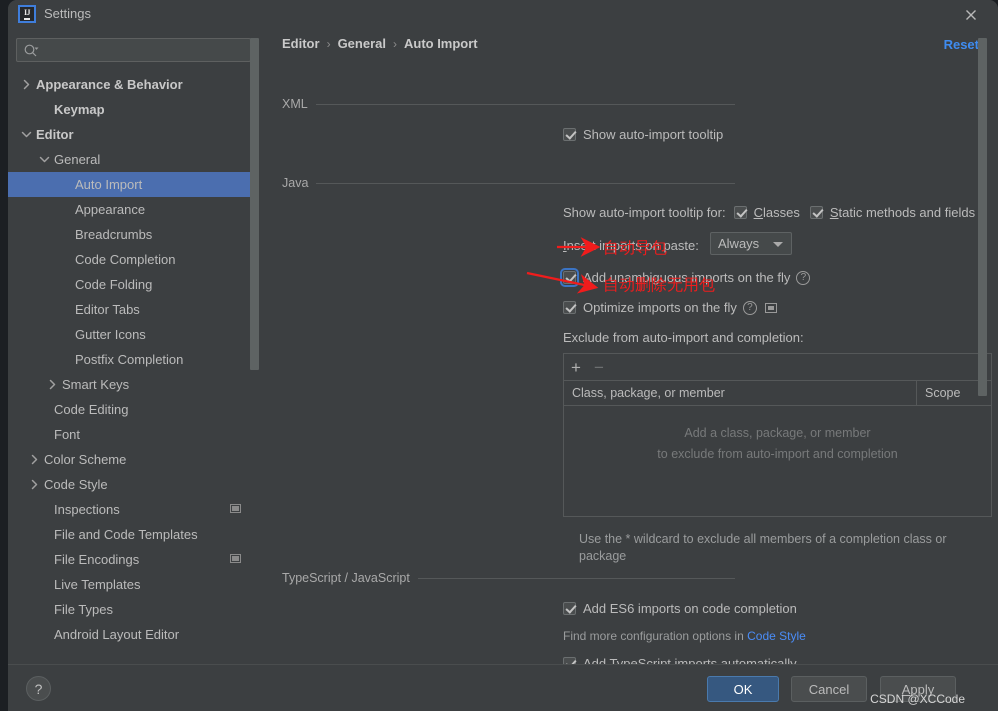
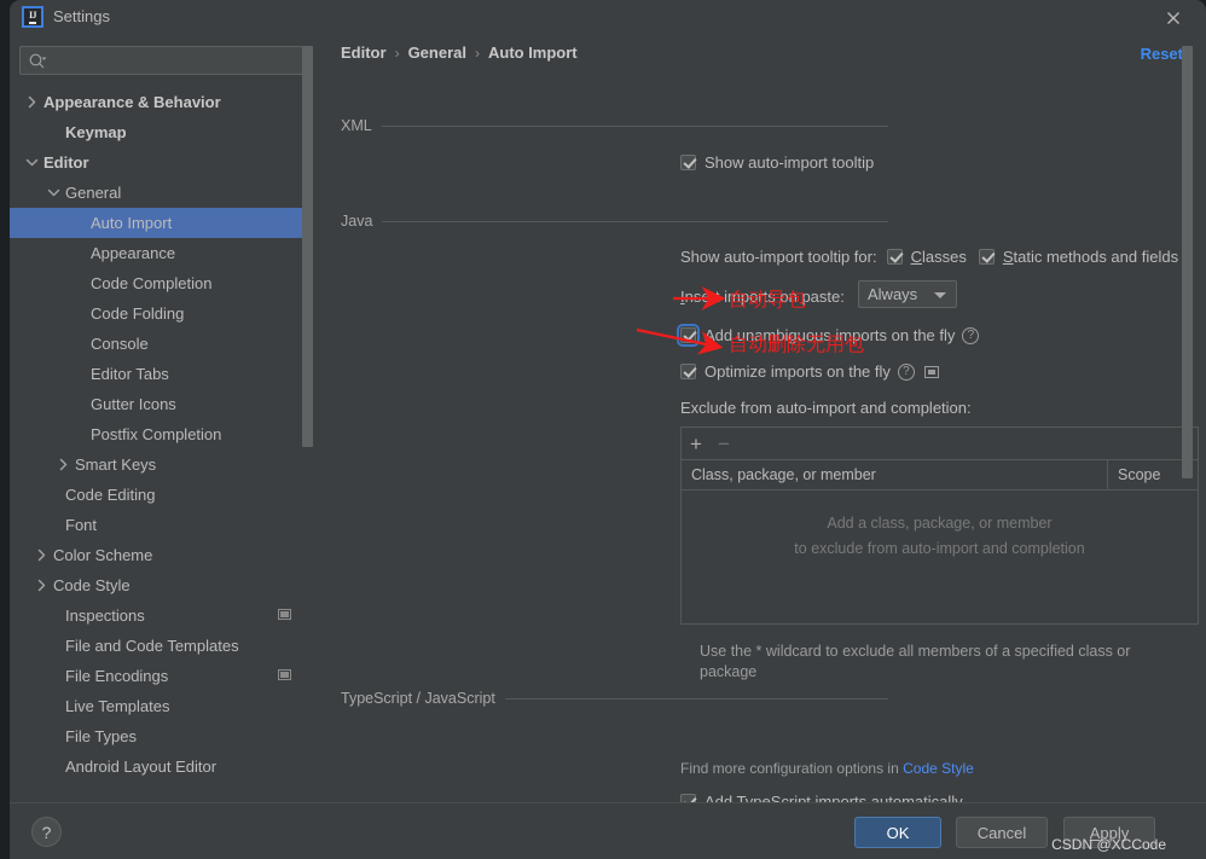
  IJ
  Settings
  Appearance & Behavior
  Keymap
  Editor
  General
  Auto Import
  Appearance
- Breadcrumbs
  Code Completion
  Code Folding
+ Console
  Editor Tabs
  Gutter Icons
  Postfix Completion
  Smart Keys
  Code Editing
  Font
  Color Scheme
  Code Style
  Inspections
  File and Code Templates
  File Encodings
  Live Templates
  File Types
  Android Layout Editor
  Editor
  ›
  General
  ›
  Auto Import
  Reset
  XML
  Show auto-import tooltip
  Java
  Show auto-import tooltip for:
  Classes
  Static methods and fields
  Insert imports on paste:
  Always
  Add unambiguous imports on the fly
  ?
  Optimize imports on the fly
  ?
  Exclude from auto-import and completion:
  +
  −
  Class, package, or member
  Scope
  Add a class, package, or member
  to exclude from auto-import and completion
- Use the * wildcard to exclude all members of a completion class or package
+ Use the * wildcard to exclude all members of a specified class or package
  TypeScript / JavaScript
- Add ES6 imports on code completion
  Find more configuration options in Code Style
  ?
  OK
  Cancel
  A
  pply
  CSDN @XCCode
  自动导包
  自动删除无用包
